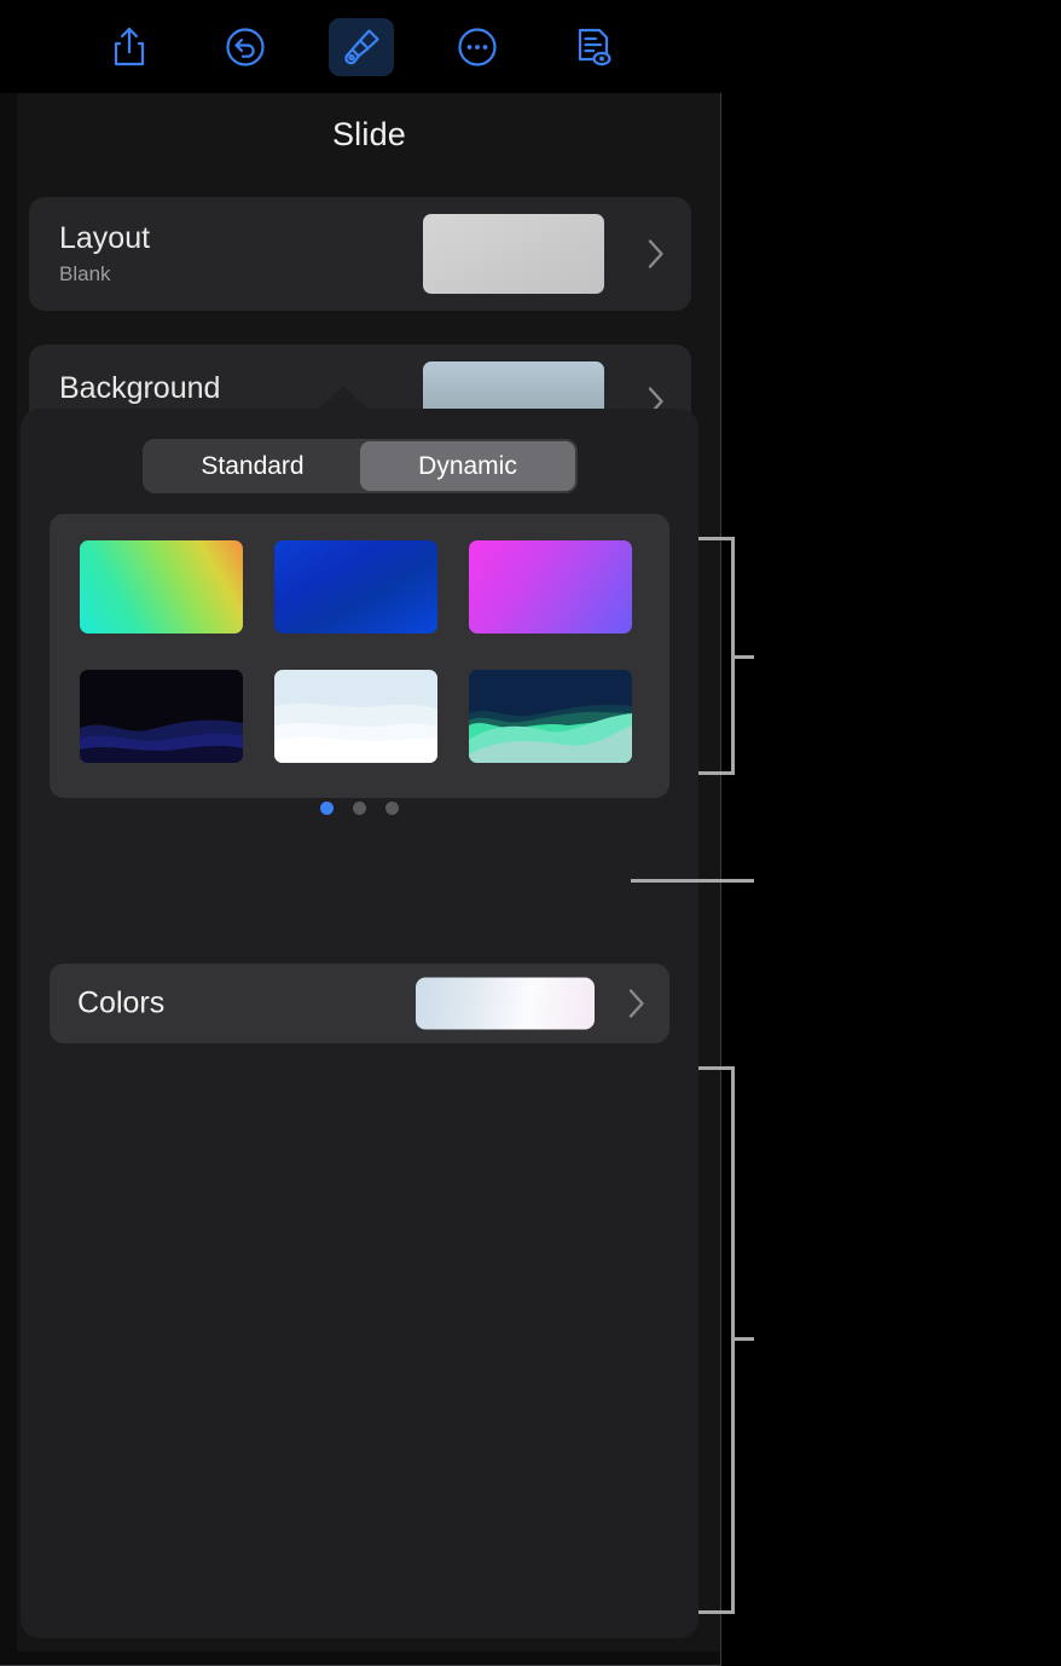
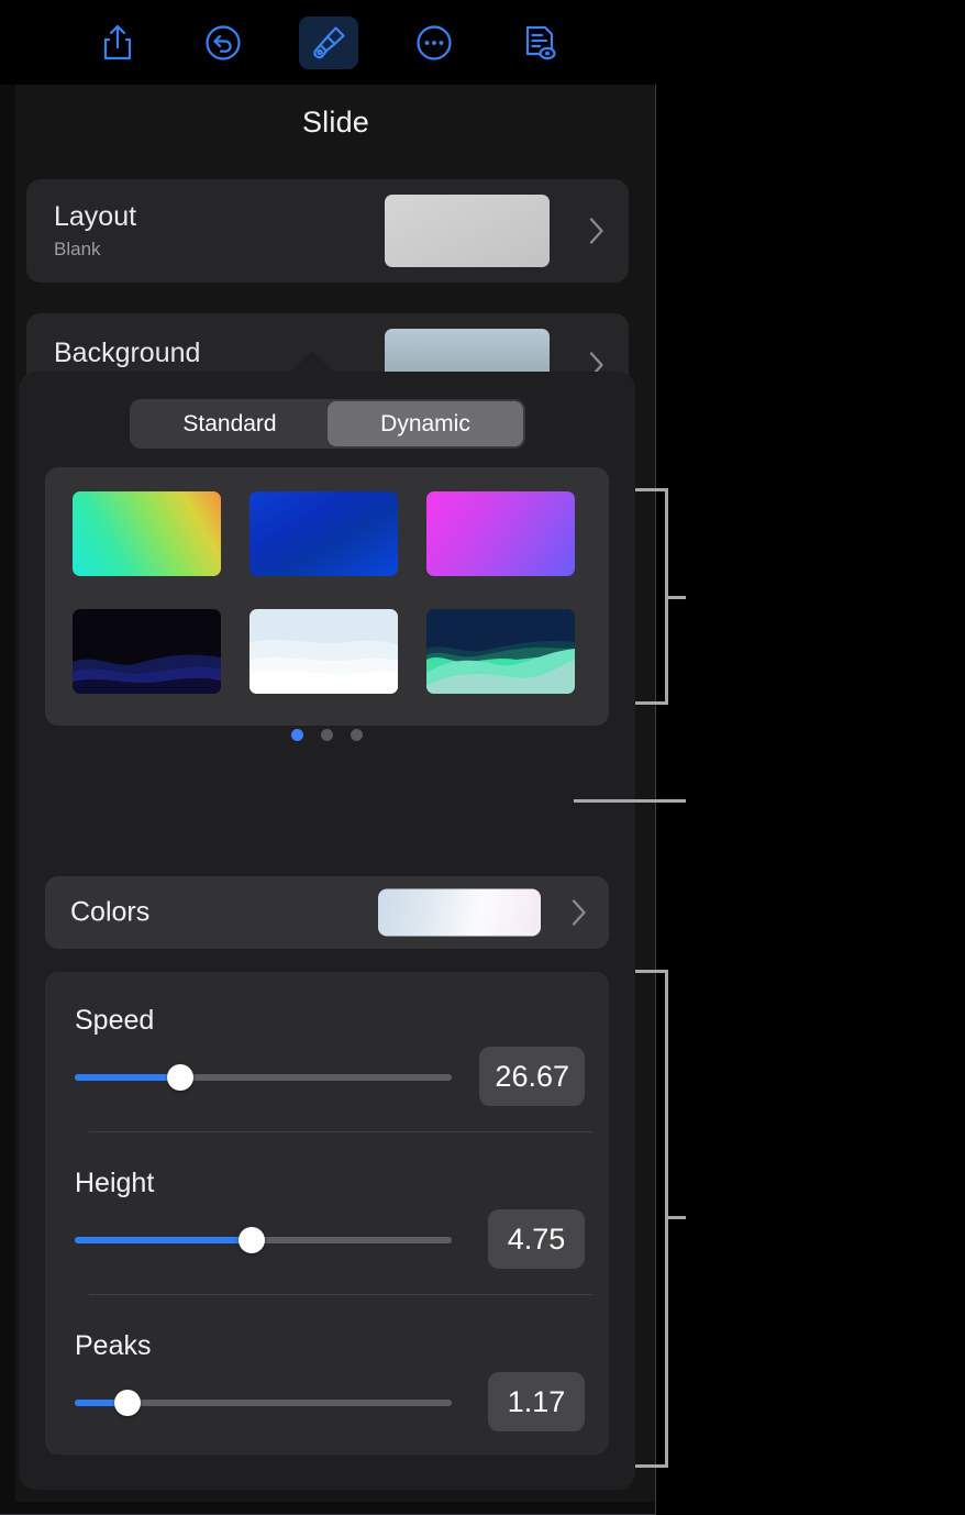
  Slide
  Layout
  Blank
  Background
  Standard
  Dynamic
  Colors
+ Speed
+ 26.67
+ Height
+ 4.75
+ Peaks
+ 1.17
